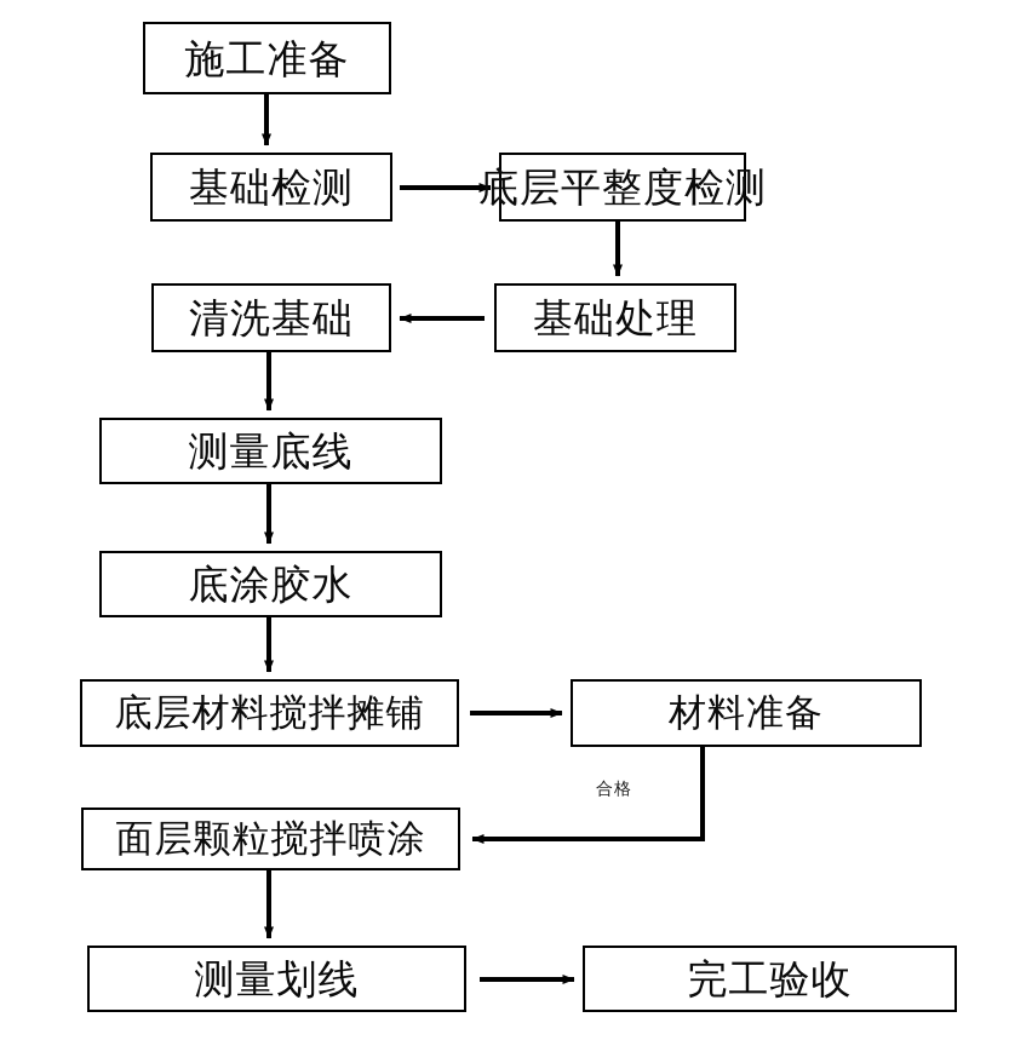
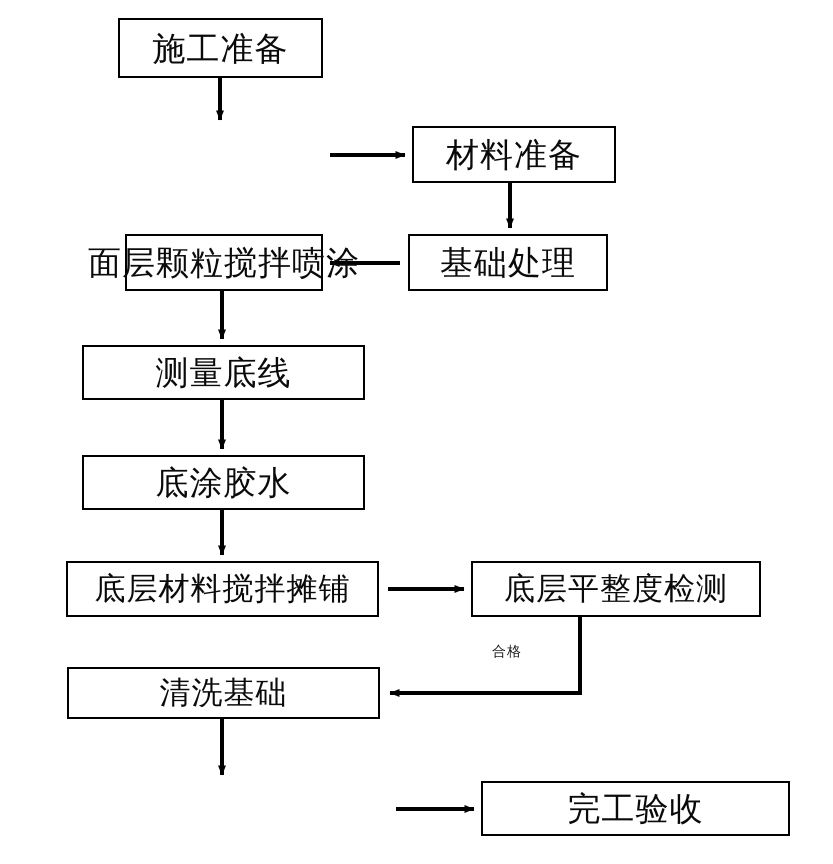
  施工准备
- 基础检测
- 底层平整度检测
+ 材料准备
  基础处理
- 清洗基础
+ 面层颗粒搅拌喷涂
  测量底线
  底涂胶水
  底层材料搅拌摊铺
- 材料准备
+ 底层平整度检测
- 面层颗粒搅拌喷涂
+ 清洗基础
- 测量划线
  完工验收
  合格
